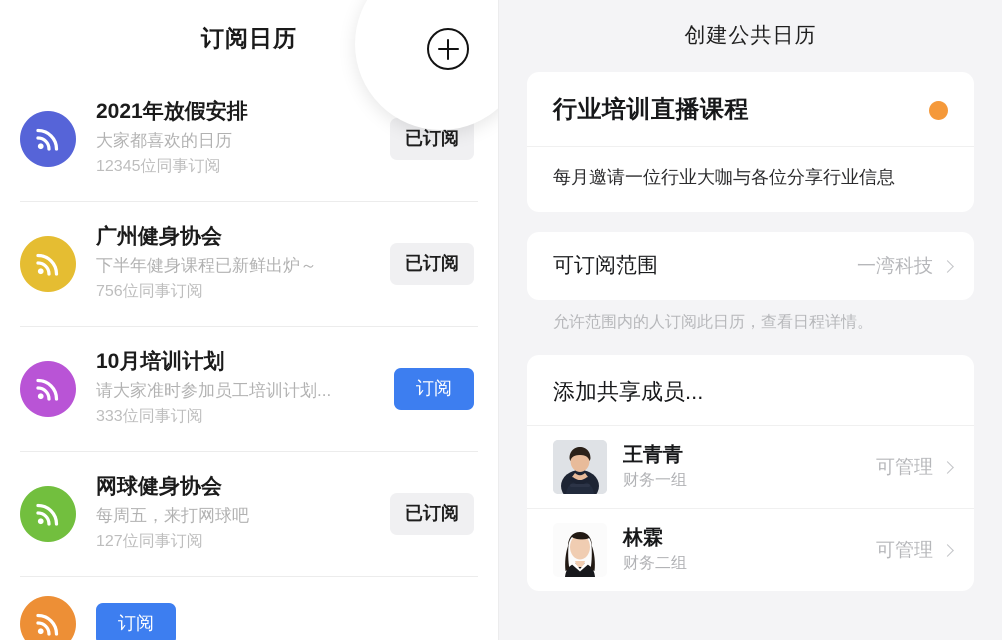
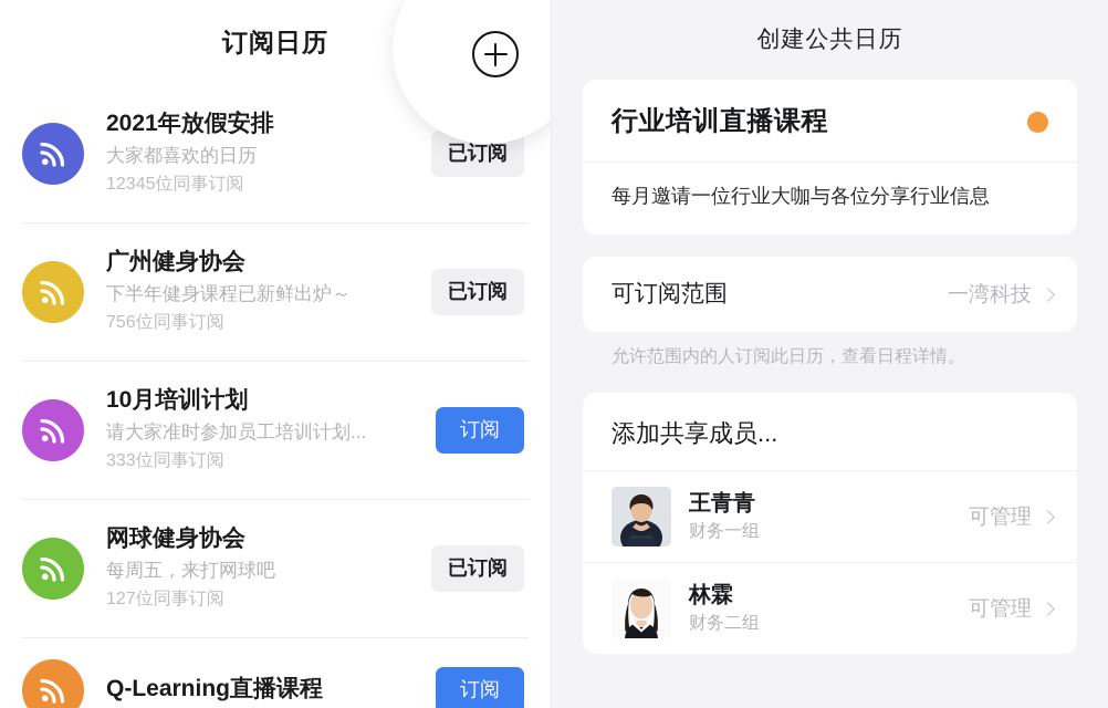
  订阅日历
  2021年放假安排
  大家都喜欢的日历
  12345位同事订阅
  已订阅
  广州健身协会
  下半年健身课程已新鲜出炉～
  756位同事订阅
  已订阅
  10月培训计划
  请大家准时参加员工培训计划...
  333位同事订阅
  订阅
  网球健身协会
  每周五，来打网球吧
  127位同事订阅
  已订阅
+ Q-Learning直播课程
  订阅
  创建公共日历
  行业培训直播课程
  每月邀请一位行业大咖与各位分享行业信息
  可订阅范围
  一湾科技
  允许范围内的人订阅此日历，查看日程详情。
  添加共享成员...
  王青青
  财务一组
  可管理
  林霖
  财务二组
  可管理
